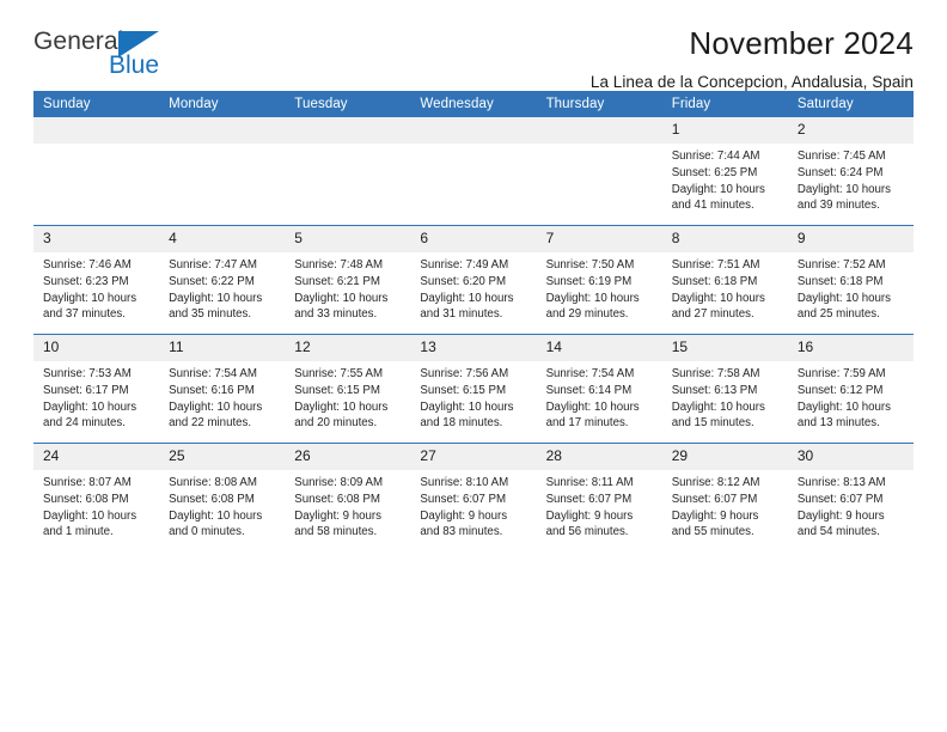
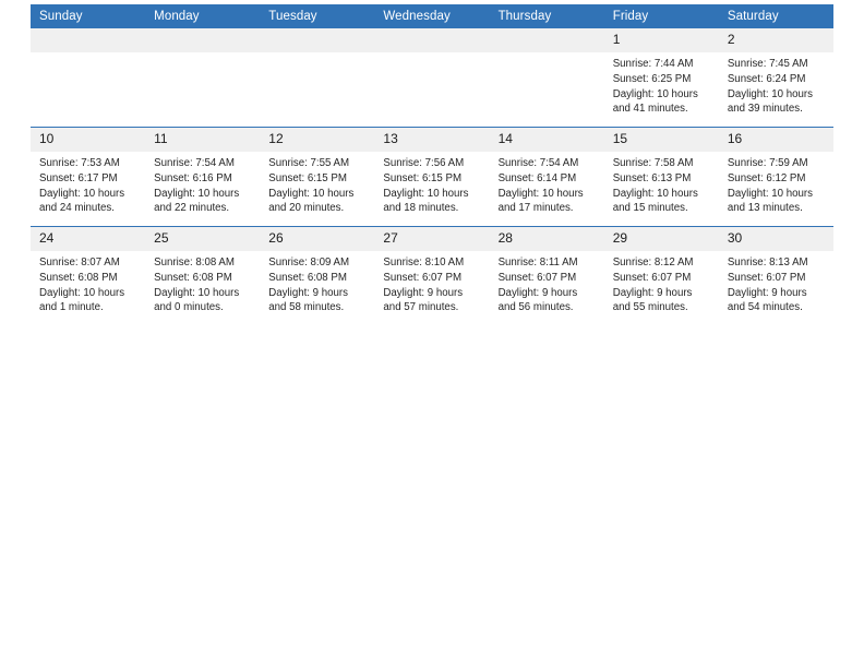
- General
- Blue
- November 2024
- La Linea de la Concepcion, Andalusia, Spain
  Sunday	Monday	Tuesday	Wednesday	Thursday	Friday	Saturday
  					1Sunrise: 7:44 AMSunset: 6:25 PMDaylight: 10 hoursand 41 minutes.	2Sunrise: 7:45 AMSunset: 6:24 PMDaylight: 10 hoursand 39 minutes.
- 3Sunrise: 7:46 AMSunset: 6:23 PMDaylight: 10 hoursand 37 minutes.	4Sunrise: 7:47 AMSunset: 6:22 PMDaylight: 10 hoursand 35 minutes.	5Sunrise: 7:48 AMSunset: 6:21 PMDaylight: 10 hoursand 33 minutes.	6Sunrise: 7:49 AMSunset: 6:20 PMDaylight: 10 hoursand 31 minutes.	7Sunrise: 7:50 AMSunset: 6:19 PMDaylight: 10 hoursand 29 minutes.	8Sunrise: 7:51 AMSunset: 6:18 PMDaylight: 10 hoursand 27 minutes.	9Sunrise: 7:52 AMSunset: 6:18 PMDaylight: 10 hoursand 25 minutes.
  10Sunrise: 7:53 AMSunset: 6:17 PMDaylight: 10 hoursand 24 minutes.	11Sunrise: 7:54 AMSunset: 6:16 PMDaylight: 10 hoursand 22 minutes.	12Sunrise: 7:55 AMSunset: 6:15 PMDaylight: 10 hoursand 20 minutes.	13Sunrise: 7:56 AMSunset: 6:15 PMDaylight: 10 hoursand 18 minutes.	14Sunrise: 7:54 AMSunset: 6:14 PMDaylight: 10 hoursand 17 minutes.	15Sunrise: 7:58 AMSunset: 6:13 PMDaylight: 10 hoursand 15 minutes.	16Sunrise: 7:59 AMSunset: 6:12 PMDaylight: 10 hoursand 13 minutes.
- 24Sunrise: 8:07 AMSunset: 6:08 PMDaylight: 10 hoursand 1 minute.	25Sunrise: 8:08 AMSunset: 6:08 PMDaylight: 10 hoursand 0 minutes.	26Sunrise: 8:09 AMSunset: 6:08 PMDaylight: 9 hoursand 58 minutes.	27Sunrise: 8:10 AMSunset: 6:07 PMDaylight: 9 hoursand 83 minutes.	28Sunrise: 8:11 AMSunset: 6:07 PMDaylight: 9 hoursand 56 minutes.	29Sunrise: 8:12 AMSunset: 6:07 PMDaylight: 9 hoursand 55 minutes.	30Sunrise: 8:13 AMSunset: 6:07 PMDaylight: 9 hoursand 54 minutes.
+ 24Sunrise: 8:07 AMSunset: 6:08 PMDaylight: 10 hoursand 1 minute.	25Sunrise: 8:08 AMSunset: 6:08 PMDaylight: 10 hoursand 0 minutes.	26Sunrise: 8:09 AMSunset: 6:08 PMDaylight: 9 hoursand 58 minutes.	27Sunrise: 8:10 AMSunset: 6:07 PMDaylight: 9 hoursand 57 minutes.	28Sunrise: 8:11 AMSunset: 6:07 PMDaylight: 9 hoursand 56 minutes.	29Sunrise: 8:12 AMSunset: 6:07 PMDaylight: 9 hoursand 55 minutes.	30Sunrise: 8:13 AMSunset: 6:07 PMDaylight: 9 hoursand 54 minutes.
